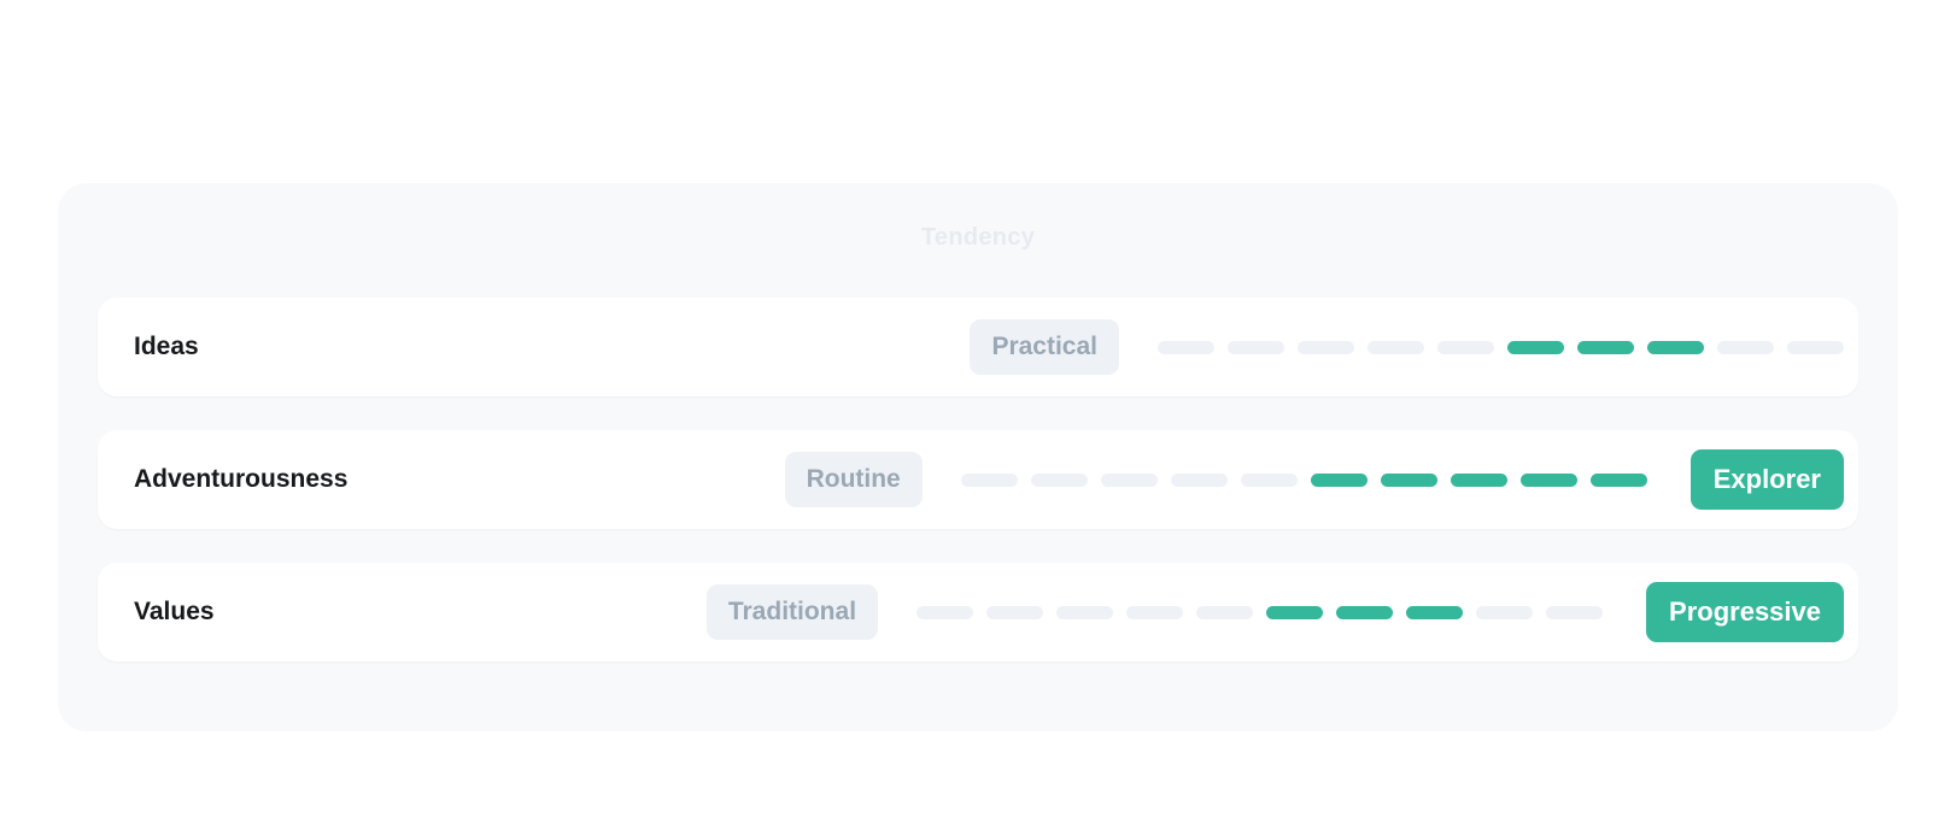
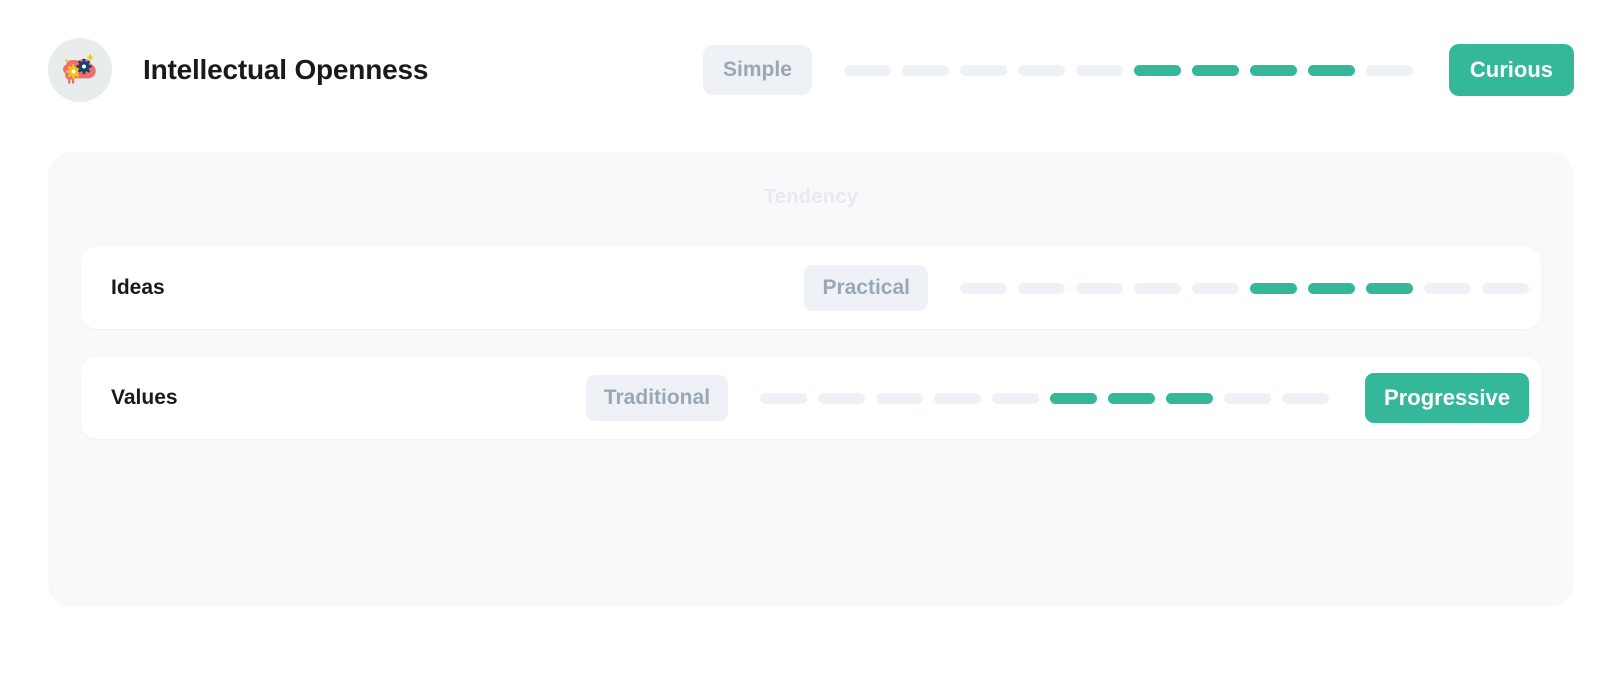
+ Intellectual Openness
+ Simple
+ Curious
  Ideas
  Practical
- Adventurousness
- Routine
- Explorer
  Values
  Traditional
  Progressive
